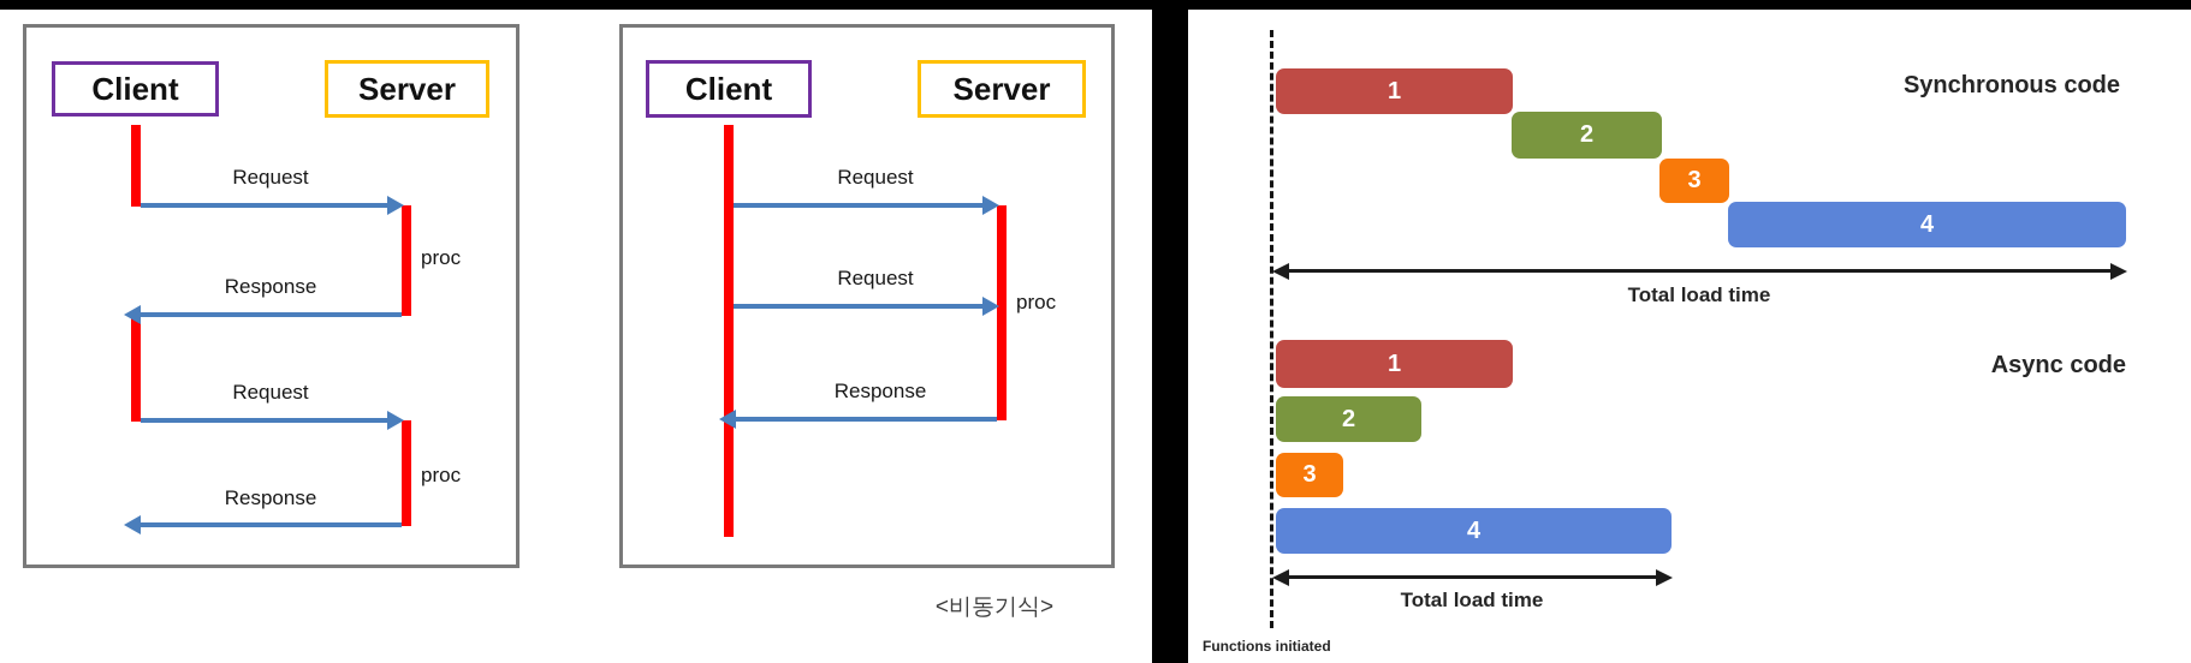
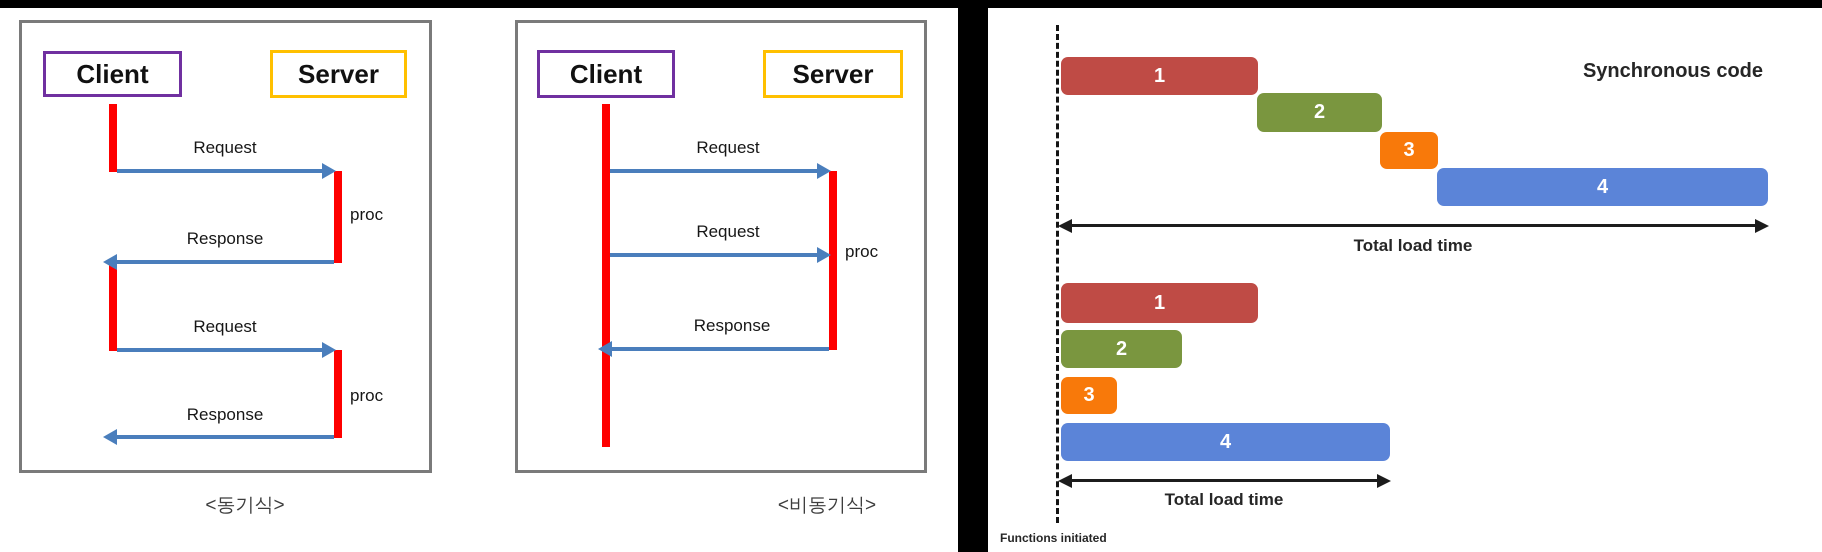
  Client
  Server
  Request
  proc
  Response
  Request
  proc
  Response
+ <동기식>
  Client
  Server
  Request
  Request
  proc
  Response
  <비동기식>
  Synchronous code
  1
  2
  3
  4
  Total load time
- Async code
  1
  2
  3
  4
  Total load time
  Functions initiated
